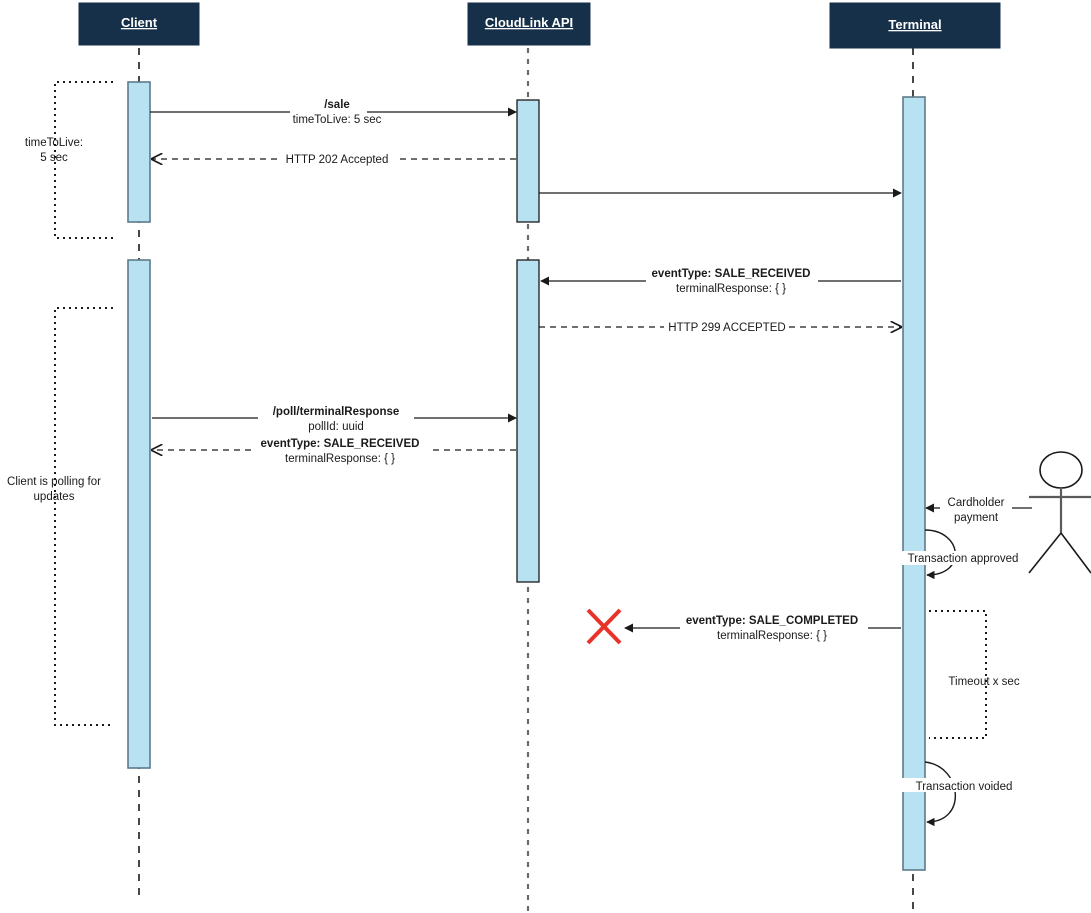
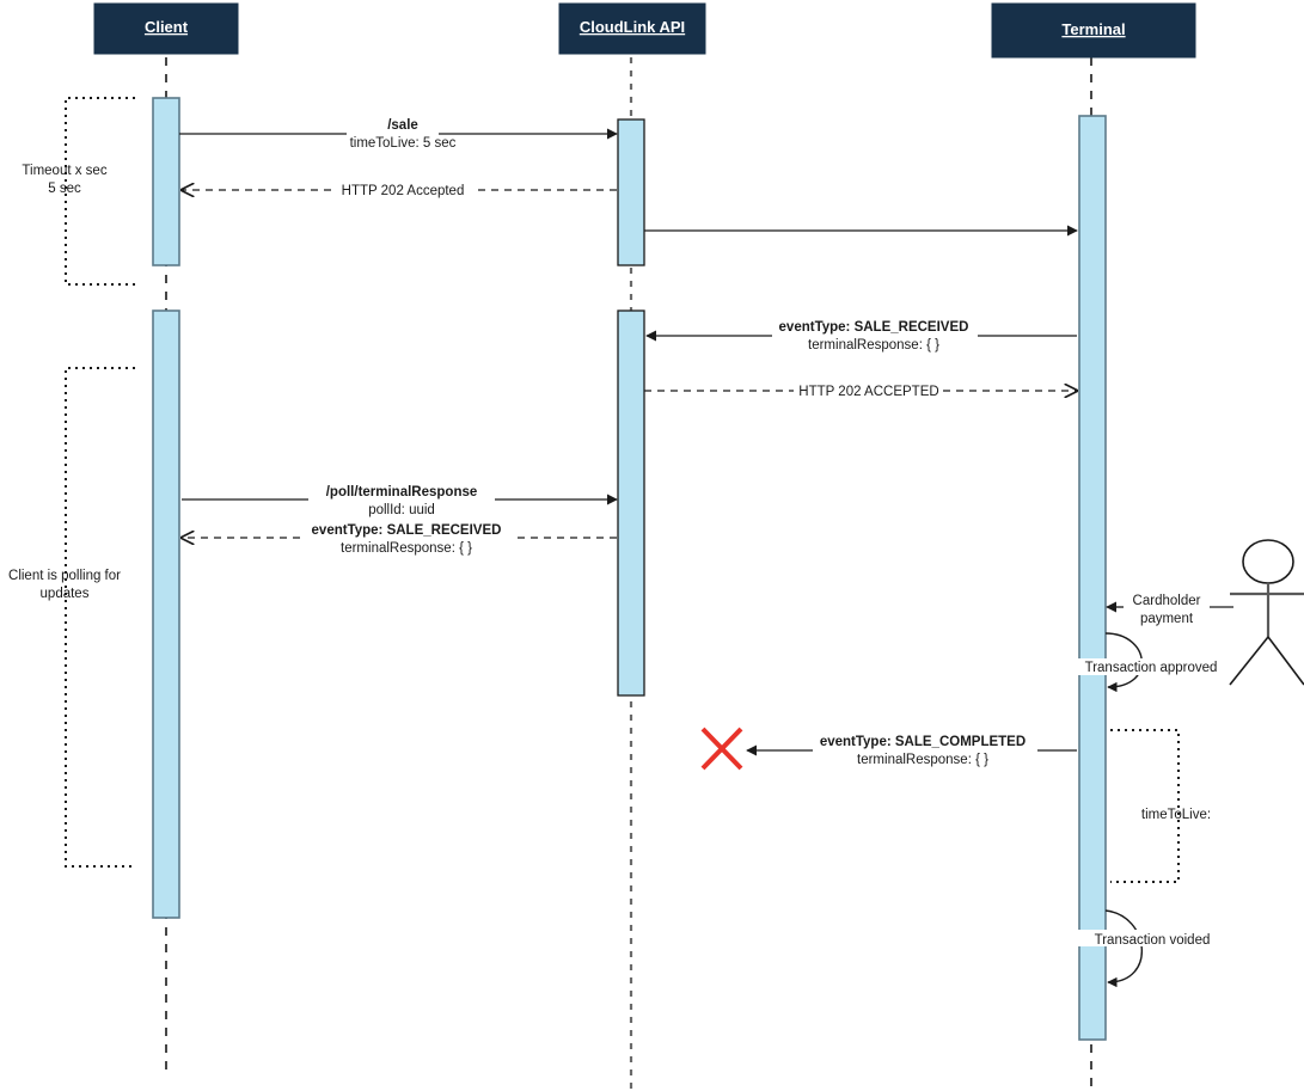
  Client
  CloudLink API
  Terminal
- timeToLive:
+ Timeout x sec
  5 sec
  Client is polling for
  updates
- Timeout x sec
+ timeToLive:
  /sale
  timeToLive: 5 sec
  HTTP 202 Accepted
  eventType: SALE_RECEIVED
  terminalResponse: { }
- HTTP 299 ACCEPTED
+ HTTP 202 ACCEPTED
  /poll/terminalResponse
  pollId: uuid
  eventType: SALE_RECEIVED
  terminalResponse: { }
  eventType: SALE_COMPLETED
  terminalResponse: { }
  Cardholder
  payment
  Transaction approved
  Transaction voided
